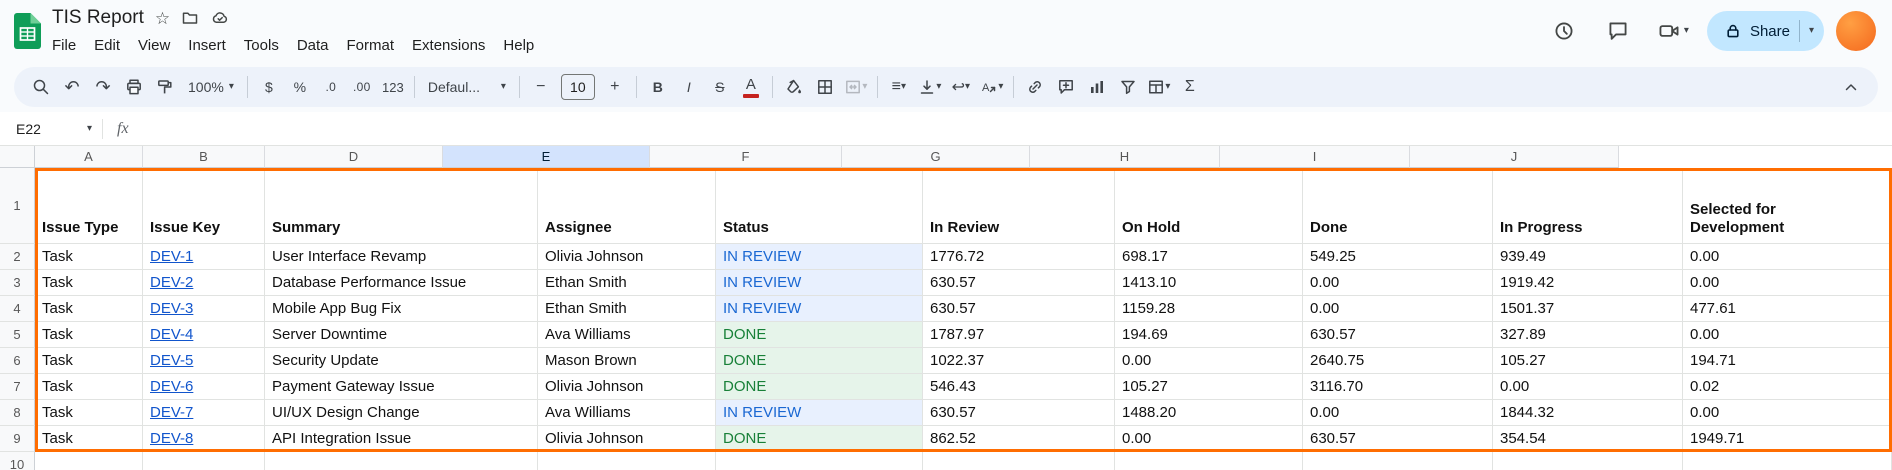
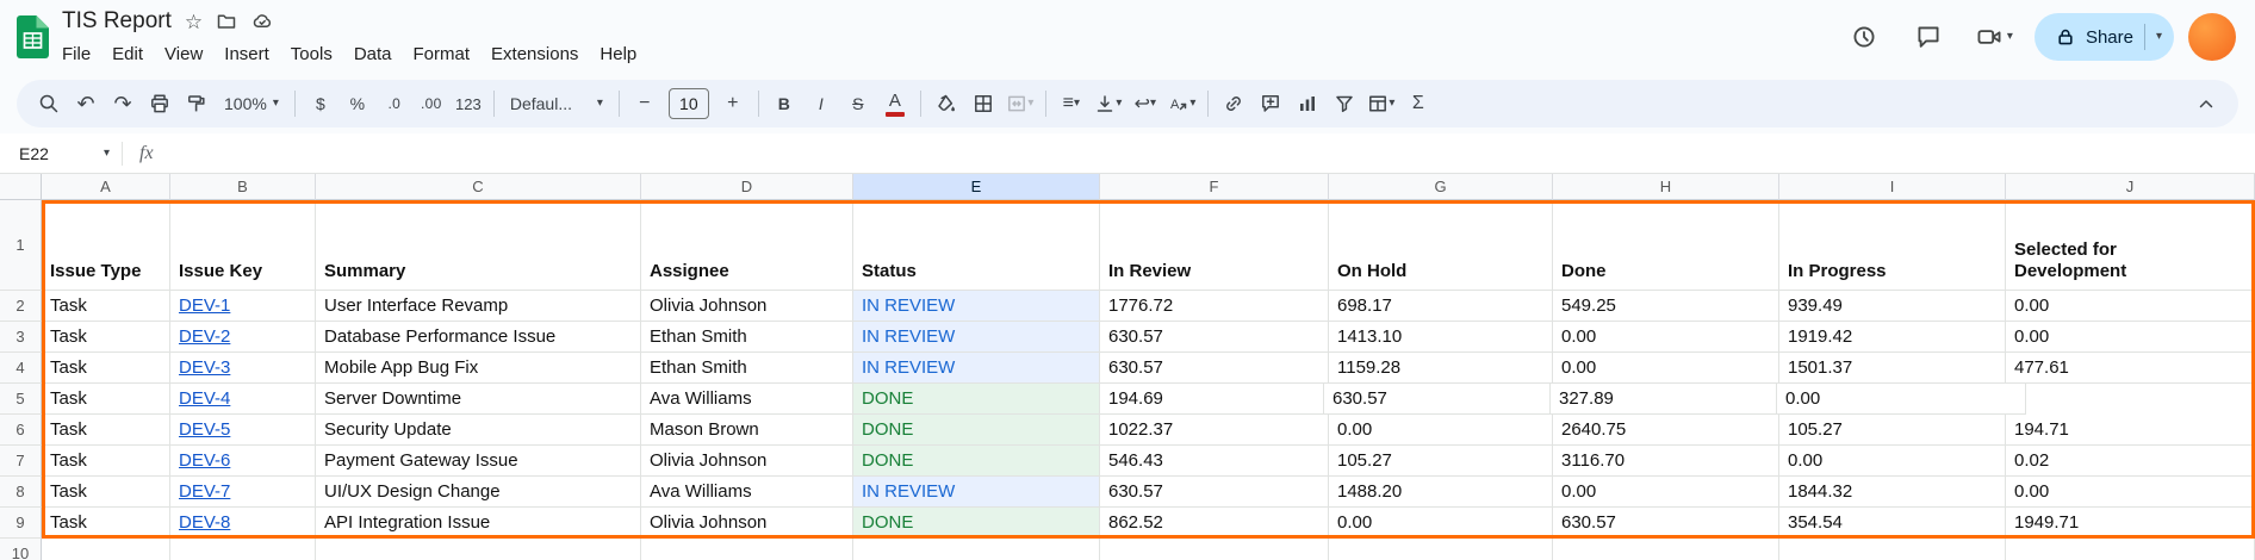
  TIS Report
  ☆
  File
  Edit
  View
  Insert
  Tools
  Data
  Format
  Extensions
  Help
  ▾
  Share
  ▾
  ↶
  ↷
  100%
  ▾
  $
  %
  .0
  .00
  123
  Defaul...
  ▾
  −
  10
  +
  B
  I
  S
  A
  ▾
  ≡
  ▾
  ▾
  ↩
  ▾
  A
  ▾
  ▾
  Σ
  E22
  ▾
  fx
  A
  B
+ C
  D
  E
  F
  G
  H
  I
  J
  1
  Issue Type
  Issue Key
  Summary
  Assignee
  Status
  In Review
  On Hold
  Done
  In Progress
  Selected for Development
  2
  Task
  DEV-1
  User Interface Revamp
  Olivia Johnson
  IN REVIEW
  1776.72
  698.17
  549.25
  939.49
  0.00
  3
  Task
  DEV-2
  Database Performance Issue
  Ethan Smith
  IN REVIEW
  630.57
  1413.10
  0.00
  1919.42
  0.00
  4
  Task
  DEV-3
  Mobile App Bug Fix
  Ethan Smith
  IN REVIEW
  630.57
  1159.28
  0.00
  1501.37
  477.61
  5
  Task
  DEV-4
  Server Downtime
  Ava Williams
  DONE
- 1787.97
  194.69
  630.57
  327.89
  0.00
  6
  Task
  DEV-5
  Security Update
  Mason Brown
  DONE
  1022.37
  0.00
  2640.75
  105.27
  194.71
  7
  Task
  DEV-6
  Payment Gateway Issue
  Olivia Johnson
  DONE
  546.43
  105.27
  3116.70
  0.00
  0.02
  8
  Task
  DEV-7
  UI/UX Design Change
  Ava Williams
  IN REVIEW
  630.57
  1488.20
  0.00
  1844.32
  0.00
  9
  Task
  DEV-8
  API Integration Issue
  Olivia Johnson
  DONE
  862.52
  0.00
  630.57
  354.54
  1949.71
  10
